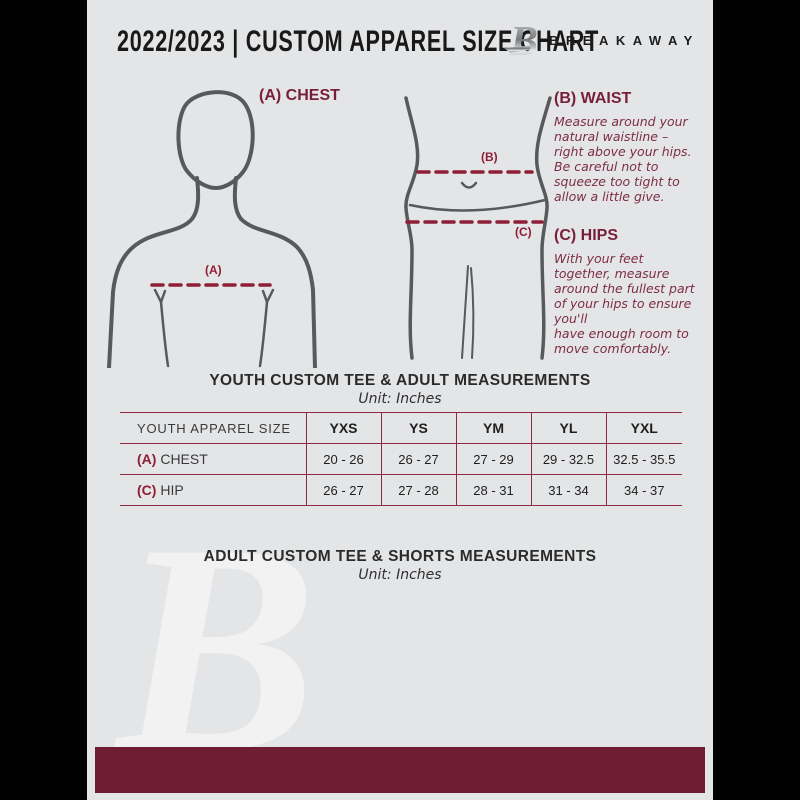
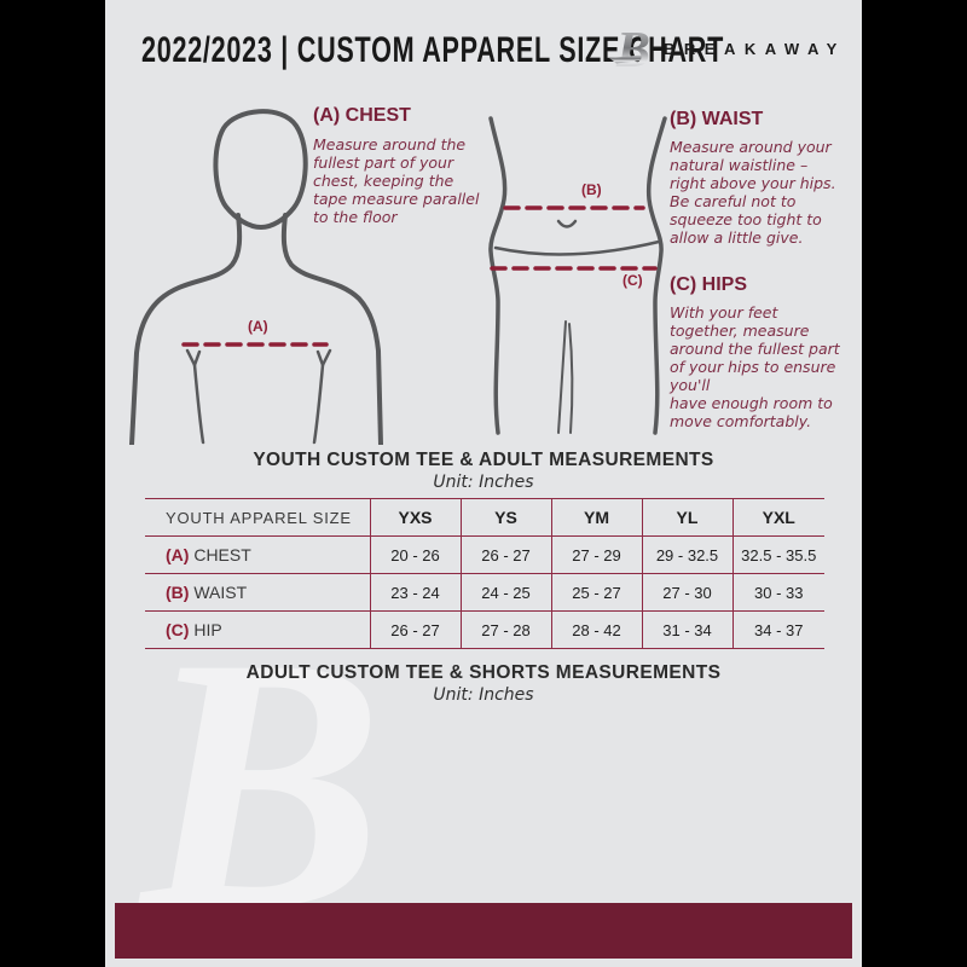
  B
  2022/2023 | CUSTOM APPAREL SIZE CHART
  B
  BREAKAWAY
  (A)
  (B)
  (C)
  (A) CHEST
+ Measure around the
+ fullest part of your
+ chest, keeping the
+ tape measure parallel
+ to the floor
  (B) WAIST
  Measure around your
  natural waistline –
  right above your hips.
  Be careful not to
  squeeze too tight to
  allow a little give.
  (C) HIPS
  With your feet
  together, measure
  around the fullest part
  of your hips to ensure
  you'll
  have enough room to
  move comfortably.
  YOUTH CUSTOM TEE & ADULT MEASUREMENTS
  Unit: Inches
  YOUTH APPAREL SIZE	YXS	YS	YM	YL	YXL
  (A) CHEST	20 - 26	26 - 27	27 - 29	29 - 32.5	32.5 - 35.5
+ (B) WAIST	23 - 24	24 - 25	25 - 27	27 - 30	30 - 33
- (C) HIP	26 - 27	27 - 28	28 - 31	31 - 34	34 - 37
+ (C) HIP	26 - 27	27 - 28	28 - 42	31 - 34	34 - 37
  ADULT CUSTOM TEE & SHORTS MEASUREMENTS
  Unit: Inches
